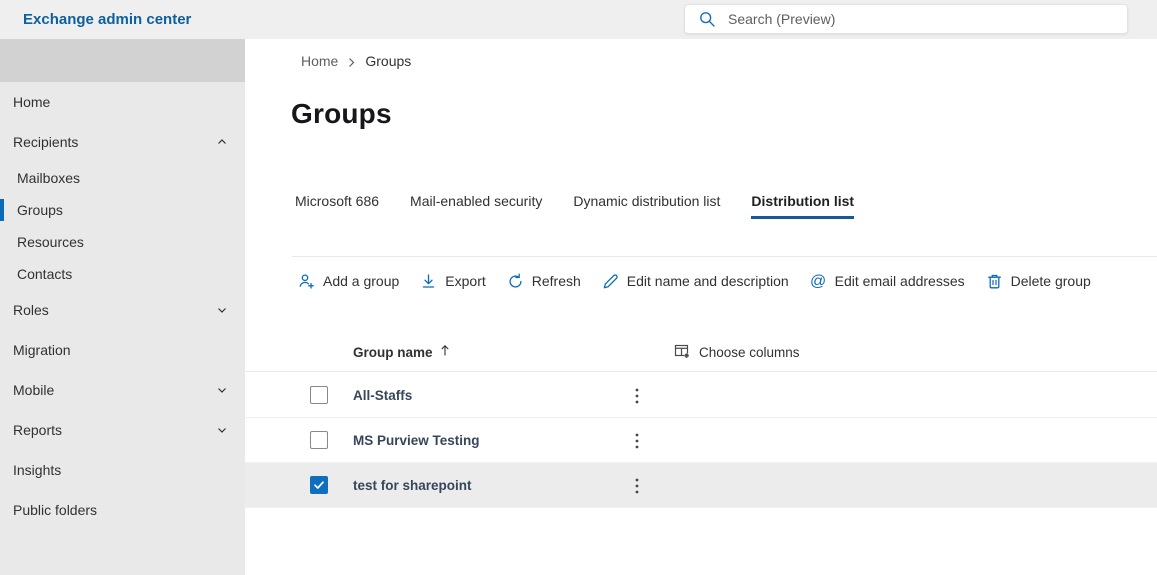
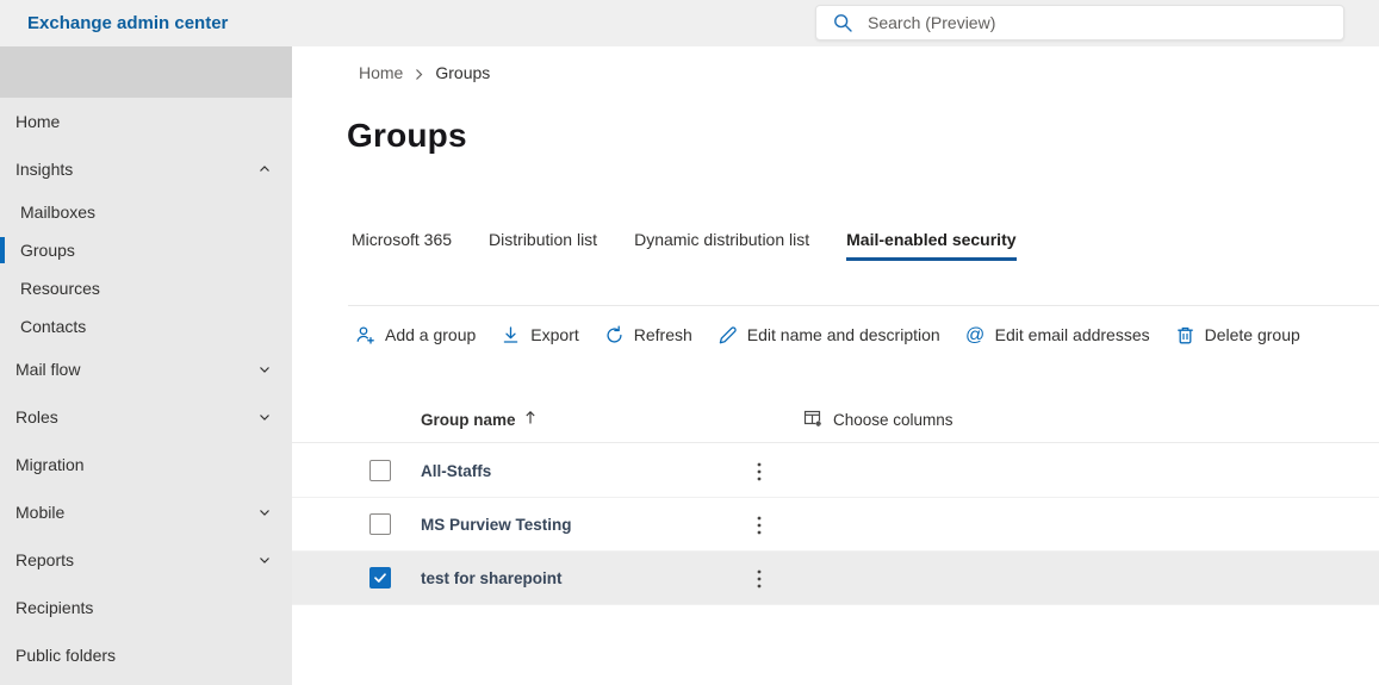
  Exchange admin center
  Search (Preview)
  Home
- Recipients
+ Insights
  Mailboxes
  Groups
  Resources
  Contacts
+ Mail flow
  Roles
  Migration
  Mobile
  Reports
- Insights
+ Recipients
  Public folders
  Home
  Groups
  Groups
- Microsoft 686
+ Microsoft 365
- Mail-enabled security
+ Distribution list
  Dynamic distribution list
- Distribution list
+ Mail-enabled security
  Add a group
  Export
  Refresh
  Edit name and description
  @
  Edit email addresses
  Delete group
  Group name
  Choose columns
  All-Staffs
  MS Purview Testing
  test for sharepoint
